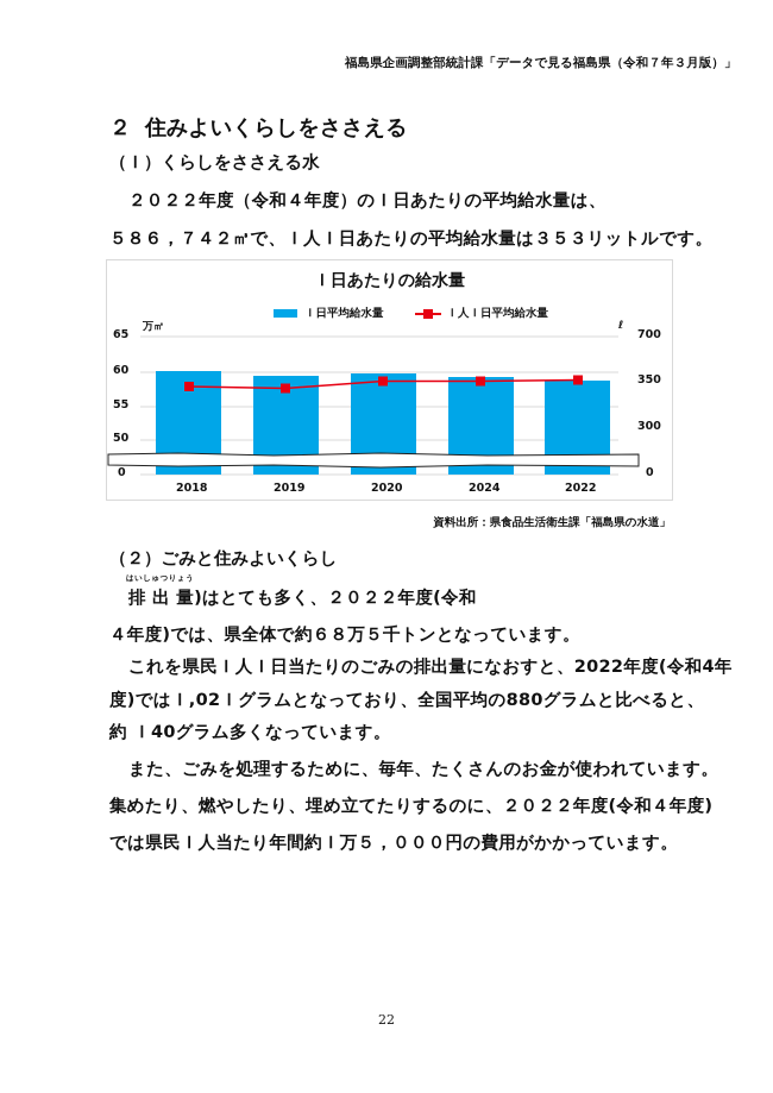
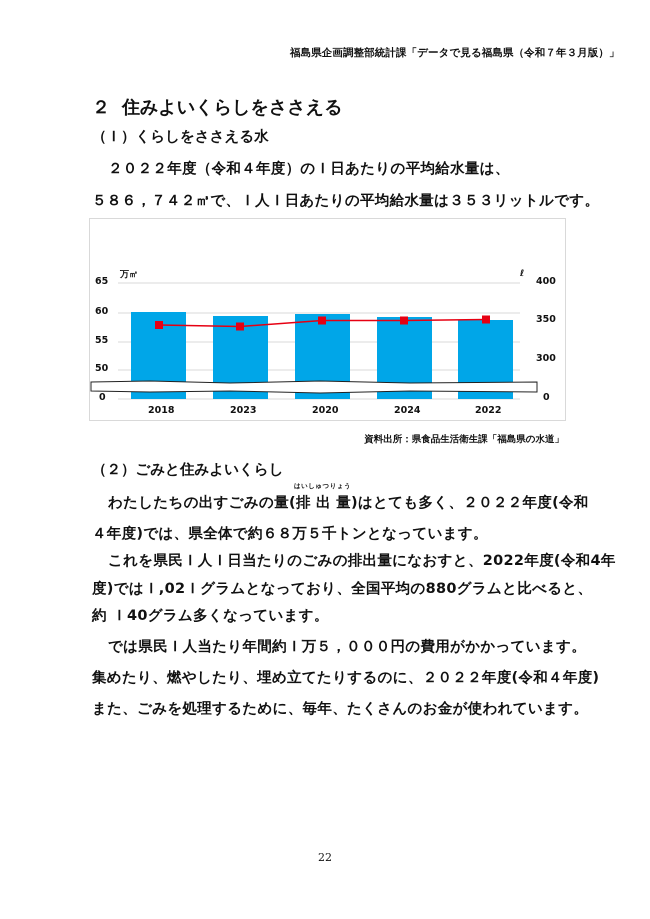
  福島県企画調整部統計課「データで見る福島県（令和７年３月版）」
  ２ 住みよいくらしをささえる
  （Ｉ）くらしをささえる水
  ２０２２年度（令和４年度）のＩ日あたりの平均給水量は、
  ５８６，７４２㎥で、Ｉ人Ｉ日あたりの平均給水量は３５３リットルです。
- Ｉ日あたりの給水量
- Ｉ日平均給水量
- Ｉ人Ｉ日平均給水量
  万㎥
  ℓ
  65
  60
  55
  50
  0
- 700
+ 400
  350
  300
  0
  2018
- 2019
+ 2023
  2020
  2024
  2022
  資料出所：県食品生活衛生課「福島県の水道」
  （２）ごみと住みよいくらし
+ わたしたちの出すごみの量(
  はいしゅつりょう
  排 出 量)はとても多く、２０２２年度(令和
  ４年度)では、県全体で約６８万５千トンとなっています。
  これを県民Ｉ人Ｉ日当たりのごみの排出量になおすと、2022年度(令和4年
  度)ではＩ,02Ｉグラムとなっており、全国平均の880グラムと比べると、
  約 Ｉ40グラム多くなっています。
- また、ごみを処理するために、毎年、たくさんのお金が使われています。
+ では県民Ｉ人当たり年間約Ｉ万５，０００円の費用がかかっています。
  集めたり、燃やしたり、埋め立てたりするのに、２０２２年度(令和４年度)
- では県民Ｉ人当たり年間約Ｉ万５，０００円の費用がかかっています。
+ また、ごみを処理するために、毎年、たくさんのお金が使われています。
  22
